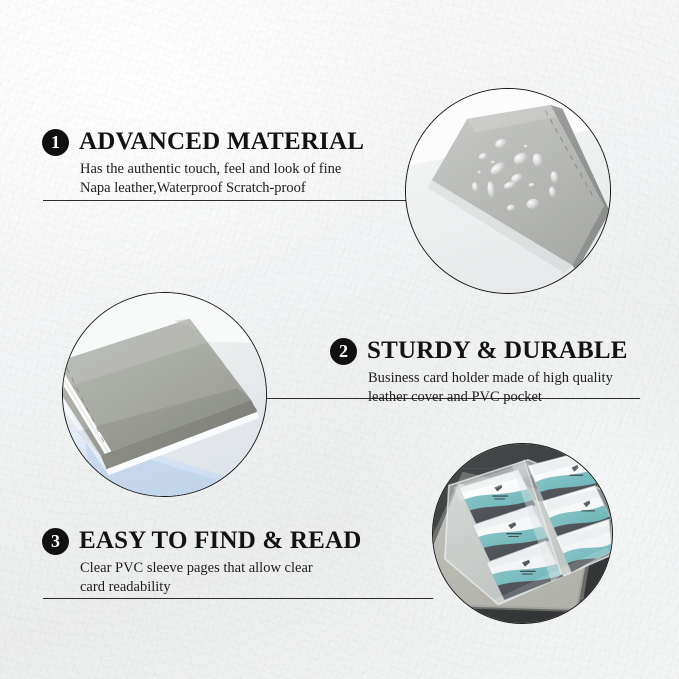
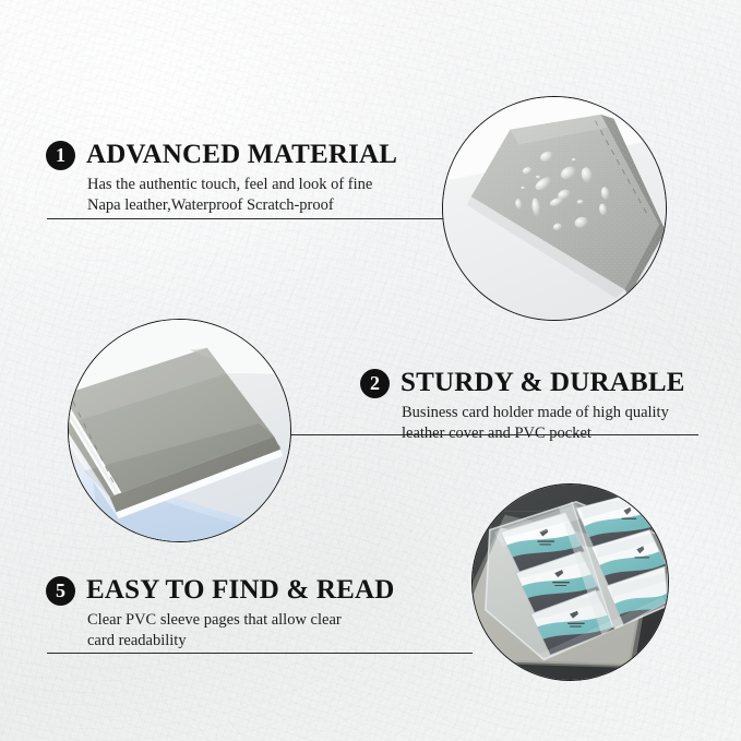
  1
  ADVANCED MATERIAL
  Has the authentic touch, feel and look of fine
  Napa leather,Waterproof Scratch-proof
  2
  STURDY & DURABLE
  Business card holder made of high quality
  leather cover and PVC pocket
- 3
+ 5
  EASY TO FIND & READ
  Clear PVC sleeve pages that allow clear
  card readability
